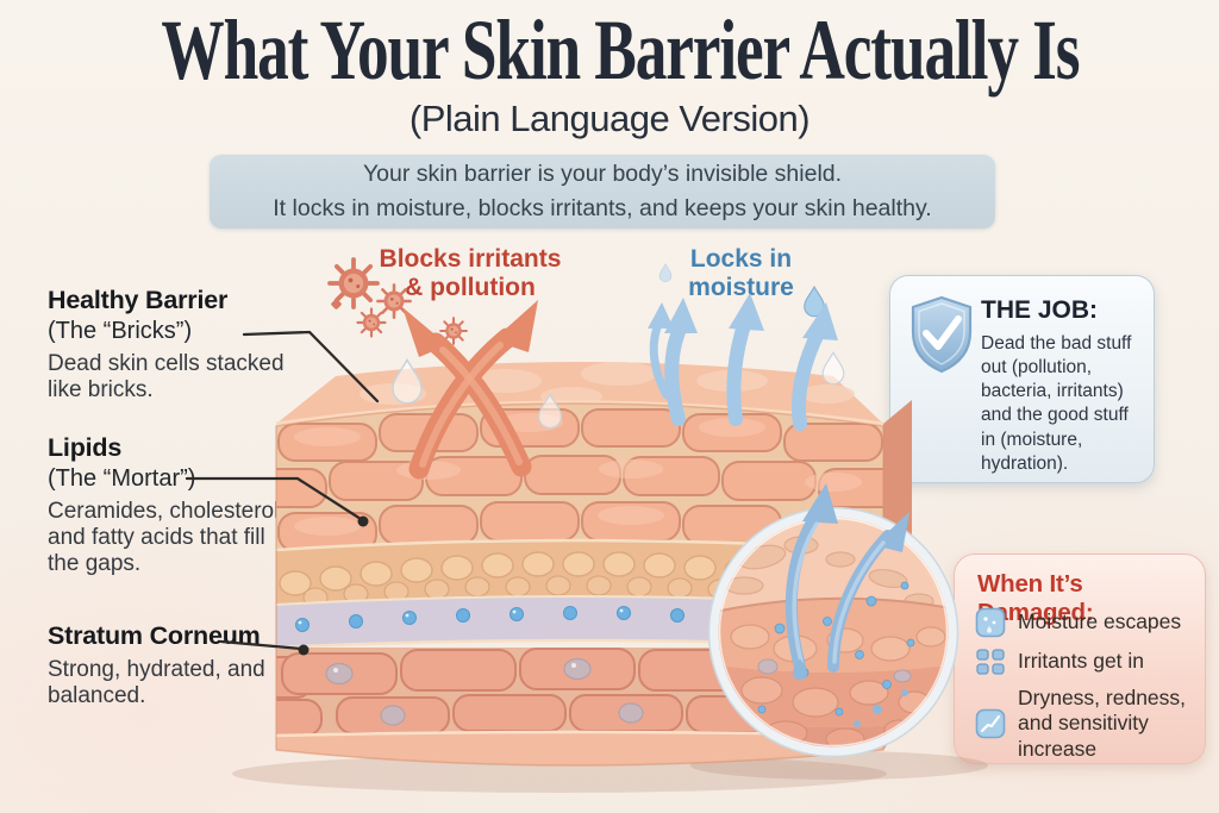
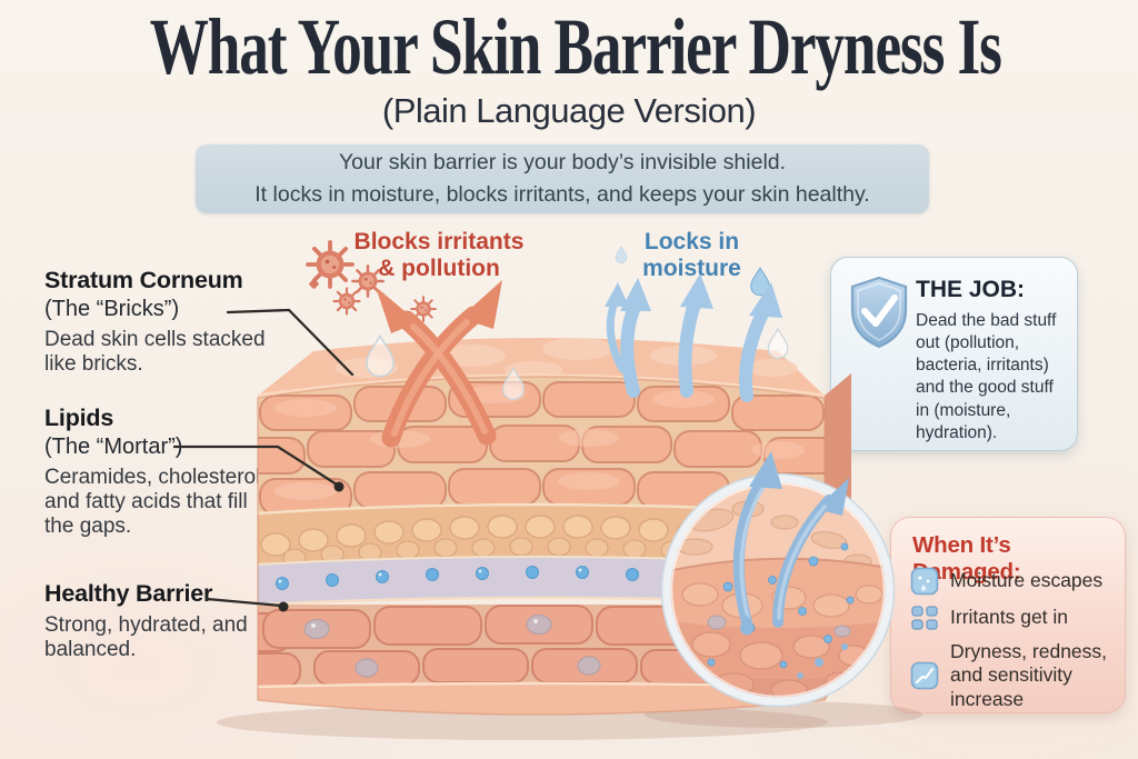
- What Your Skin Barrier Actually Is
+ What Your Skin Barrier Dryness Is
  (Plain Language Version)
  Your skin barrier is your body’s invisible shield.
  It locks in moisture, blocks irritants, and keeps your skin healthy.
  Blocks irritants
  & pollution
  Locks in
  moisture
- Healthy Barrier
+ Stratum Corneum
  (The “Bricks”)
  Dead skin cells stacked like bricks.
  Lipids
  (The “Mortar”
  Ceramides, cholestero and fatty acids that fill the gaps.
- Stratum Corneum
+ Healthy Barrier
  Strong, hydrated, and balanced.
  THE JOB:
  Dead the bad stuff out (pollution, bacteria, irritants) and the good stuff in (moisture, hydration).
  When It’s maged:
  Moisture escapes
  Irritants get in
  Dryness, redness, and sensitivity increase
